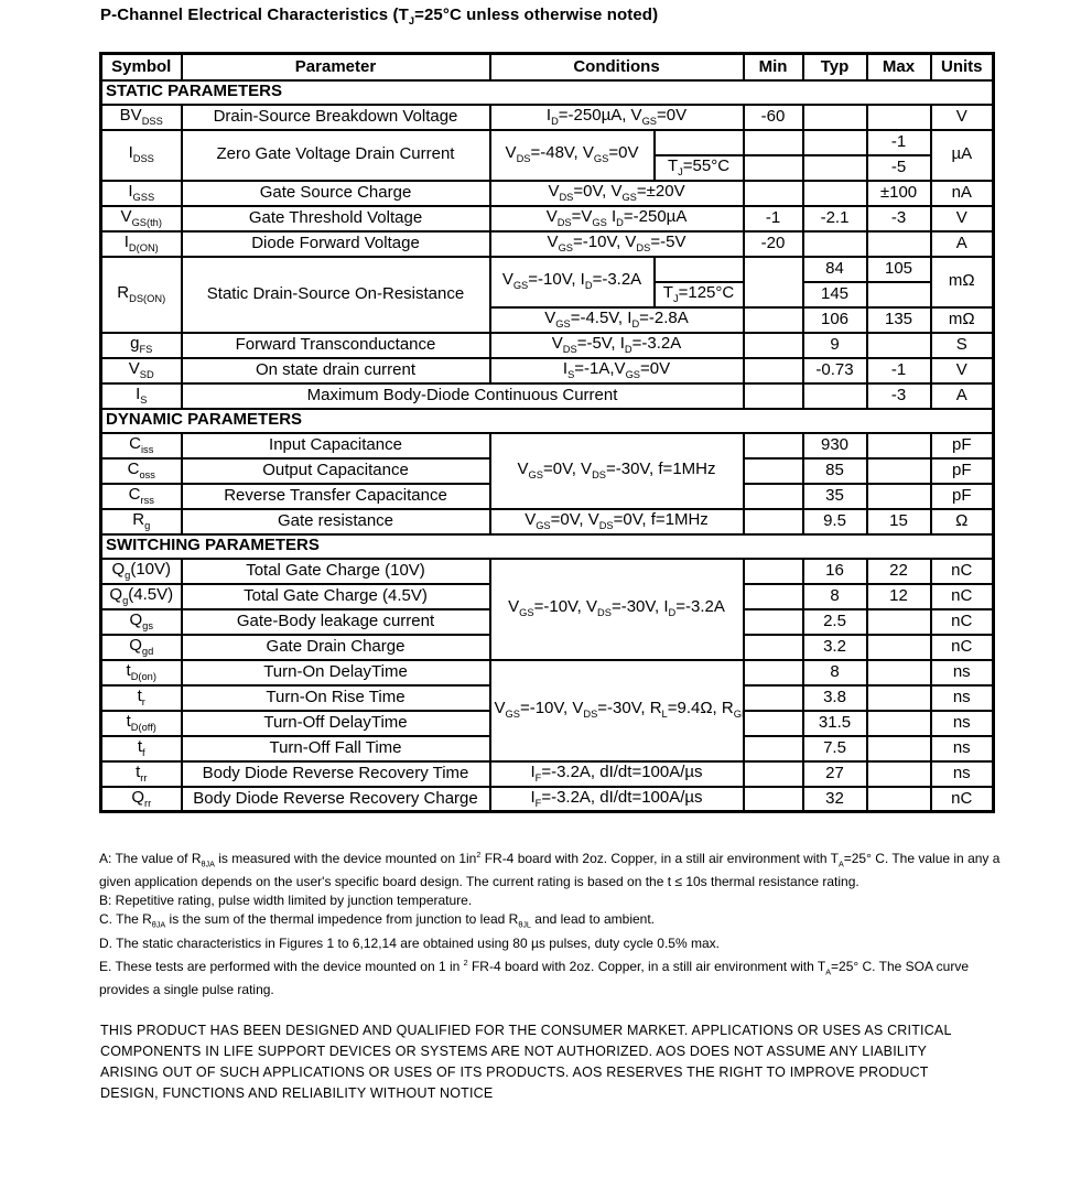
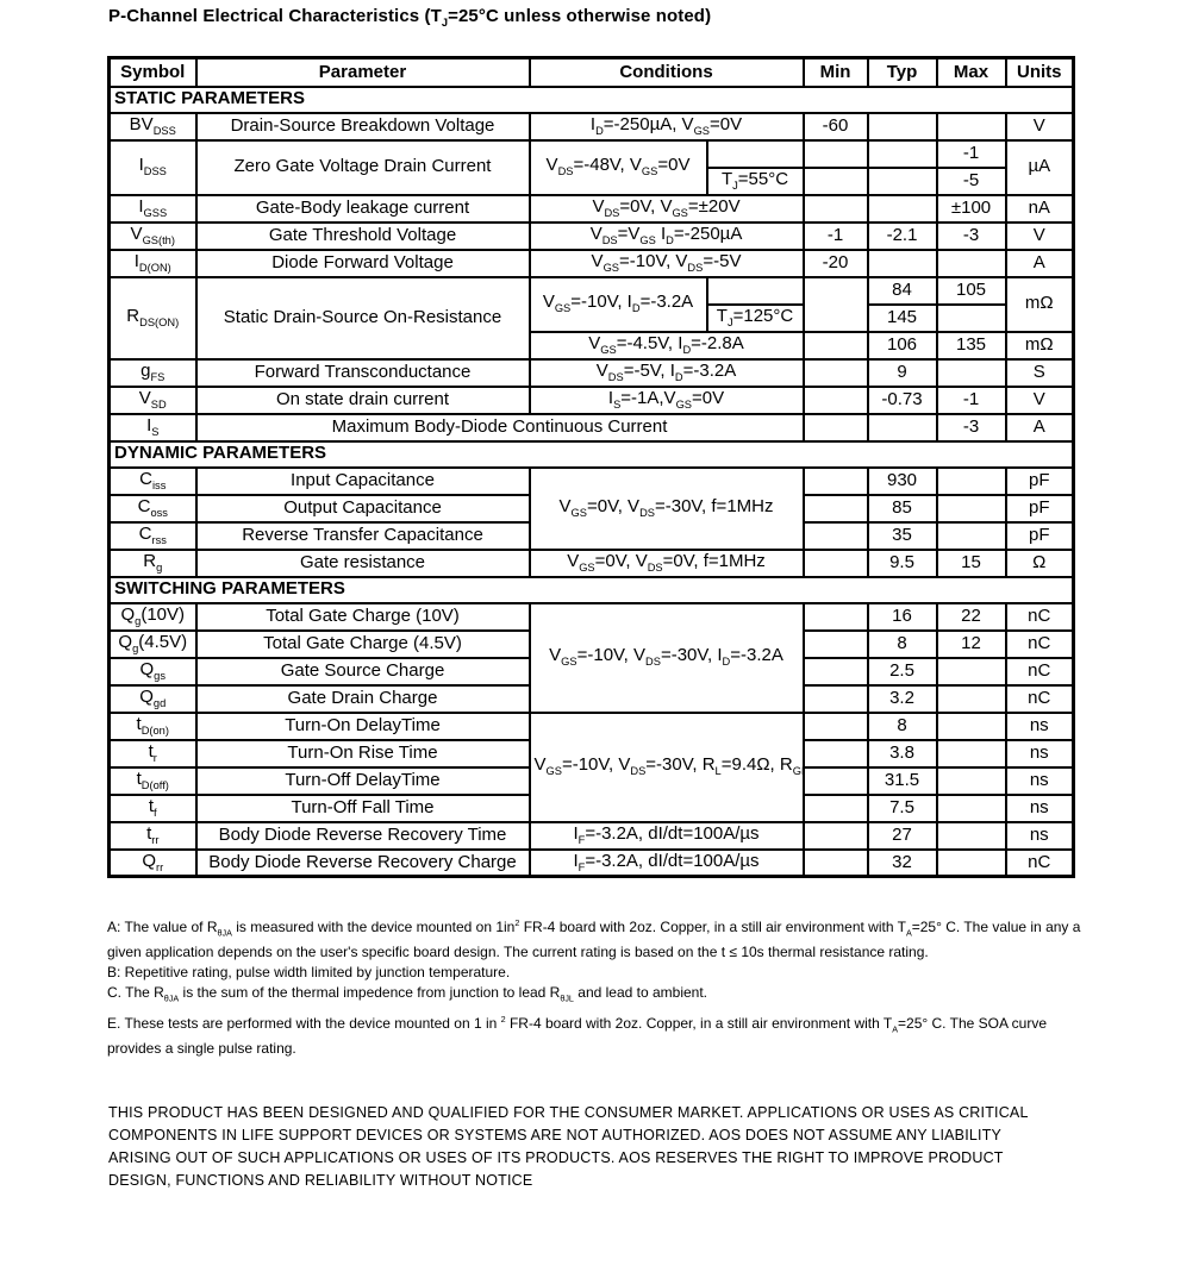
  P-Channel Electrical Characteristics (TJ=25°C unless otherwise noted)
  Symbol	Parameter	Conditions	Min	Typ	Max	Units
  STATIC PARAMETERS
  BVDSS	Drain-Source Breakdown Voltage	ID=-250µA, VGS=0V	-60			V
  IDSS	Zero Gate Voltage Drain Current	VDS=-48V, VGS=0V				-1	µA
  TJ=55°C			-5
- IGSS	Gate Source Charge	VDS=0V, VGS=±20V			±100	nA
+ IGSS	Gate-Body leakage current	VDS=0V, VGS=±20V			±100	nA
  VGS(th)	Gate Threshold Voltage	VDS=VGS ID=-250µA	-1	-2.1	-3	V
  ID(ON)	Diode Forward Voltage	VGS=-10V, VDS=-5V	-20			A
  RDS(ON)	Static Drain-Source On-Resistance	VGS=-10V, ID=-3.2A			84	105	mΩ
  TJ=125°C	145
  VGS=-4.5V, ID=-2.8A		106	135	mΩ
  gFS	Forward Transconductance	VDS=-5V, ID=-3.2A		9		S
  VSD	On state drain current	IS=-1A,VGS=0V		-0.73	-1	V
  IS	Maximum Body-Diode Continuous Current			-3	A
  DYNAMIC PARAMETERS
  Ciss	Input Capacitance	VGS=0V, VDS=-30V, f=1MHz		930		pF
  Coss	Output Capacitance		85		pF
  Crss	Reverse Transfer Capacitance		35		pF
  Rg	Gate resistance	VGS=0V, VDS=0V, f=1MHz		9.5	15	Ω
  SWITCHING PARAMETERS
  Qg(10V)	Total Gate Charge (10V)	VGS=-10V, VDS=-30V, ID=-3.2A		16	22	nC
  Qg(4.5V)	Total Gate Charge (4.5V)		8	12	nC
- Qgs	Gate-Body leakage current		2.5		nC
+ Qgs	Gate Source Charge		2.5		nC
  Qgd	Gate Drain Charge		3.2		nC
  tD(on)	Turn-On DelayTime	VGS=-10V, VDS=-30V, RL=9.4Ω, RG		8		ns
  tr	Turn-On Rise Time		3.8		ns
  tD(off)	Turn-Off DelayTime		31.5		ns
  tf	Turn-Off Fall Time		7.5		ns
  trr	Body Diode Reverse Recovery Time	IF=-3.2A, dI/dt=100A/µs		27		ns
  Qrr	Body Diode Reverse Recovery Charge	IF=-3.2A, dI/dt=100A/µs		32		nC
  A: The value of RθJA is measured with the device mounted on 1in2 FR-4 board with 2oz. Copper, in a still air environment with TA=25° C. The value in any a given application depends on the user's specific board design. The current rating is based on the t ≤ 10s thermal resistance rating.
  B: Repetitive rating, pulse width limited by junction temperature.
  C. The RθJA is the sum of the thermal impedence from junction to lead RθJL and lead to ambient.
- D. The static characteristics in Figures 1 to 6,12,14 are obtained using 80 µs pulses, duty cycle 0.5% max.
  E. These tests are performed with the device mounted on 1 in 2 FR-4 board with 2oz. Copper, in a still air environment with TA=25° C. The SOA curve provides a single pulse rating.
  THIS PRODUCT HAS BEEN DESIGNED AND QUALIFIED FOR THE CONSUMER MARKET. APPLICATIONS OR USES AS CRITICAL COMPONENTS IN LIFE SUPPORT DEVICES OR SYSTEMS ARE NOT AUTHORIZED. AOS DOES NOT ASSUME ANY LIABILITY ARISING OUT OF SUCH APPLICATIONS OR USES OF ITS PRODUCTS. AOS RESERVES THE RIGHT TO IMPROVE PRODUCT DESIGN, FUNCTIONS AND RELIABILITY WITHOUT NOTICE
